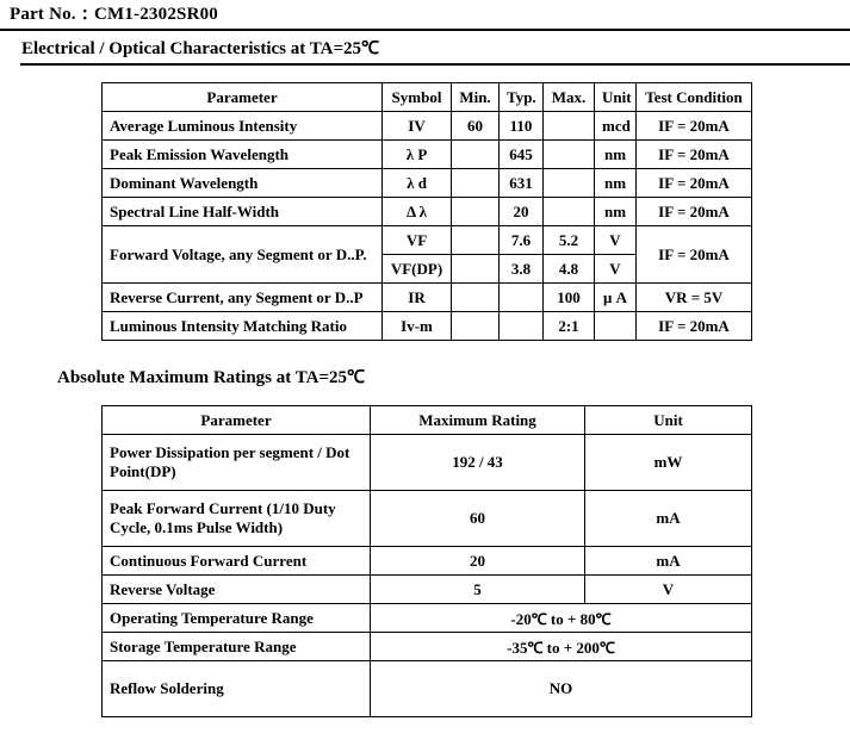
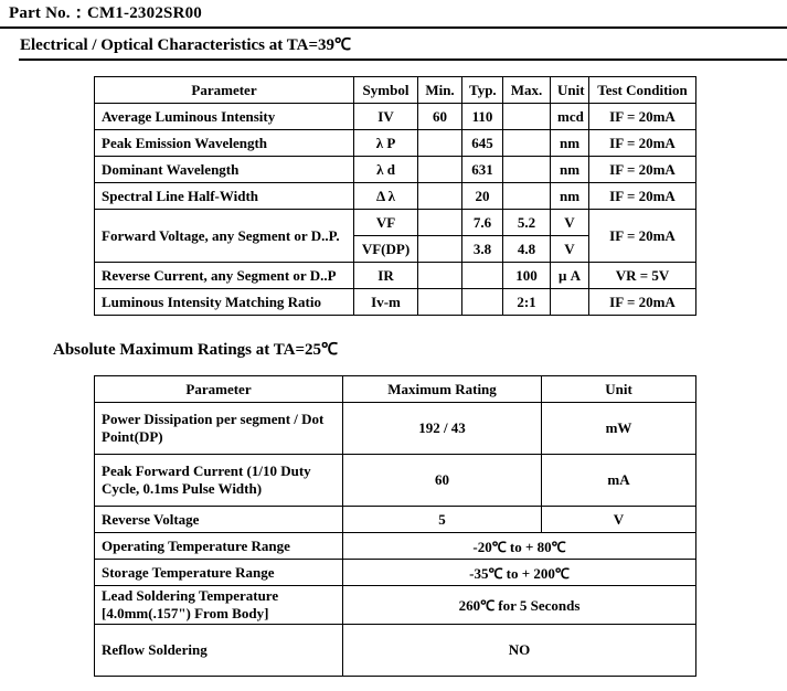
  Part No.：CM1-2302SR00
- Electrical / Optical Characteristics at TA=25℃
+ Electrical / Optical Characteristics at TA=39℃
  Parameter	Symbol	Min.	Typ.	Max.	Unit	Test Condition
  Average Luminous Intensity	IV	60	110		mcd	IF = 20mA
  Peak Emission Wavelength	λ P		645		nm	IF = 20mA
  Dominant Wavelength	λ d		631		nm	IF = 20mA
  Spectral Line Half-Width	Δ λ		20		nm	IF = 20mA
  Forward Voltage, any Segment or D..P.	VF		7.6	5.2	V	IF = 20mA
  VF(DP)		3.8	4.8	V
  Reverse Current, any Segment or D..P	IR			100	μ A	VR = 5V
  Luminous Intensity Matching Ratio	Iv-m			2:1		IF = 20mA
  Absolute Maximum Ratings at TA=25℃
  Parameter	Maximum Rating	Unit
  Power Dissipation per segment / Dot Point(DP)	192 / 43	mW
  Peak Forward Current (1/10 Duty Cycle, 0.1ms Pulse Width)	60	mA
- Continuous Forward Current	20	mA
  Reverse Voltage	5	V
  Operating Temperature Range	-20℃ to + 80℃
  Storage Temperature Range	-35℃ to + 200℃
+ Lead Soldering Temperature [4.0mm(.157") From Body]	260℃ for 5 Seconds
  Reflow Soldering	NO
